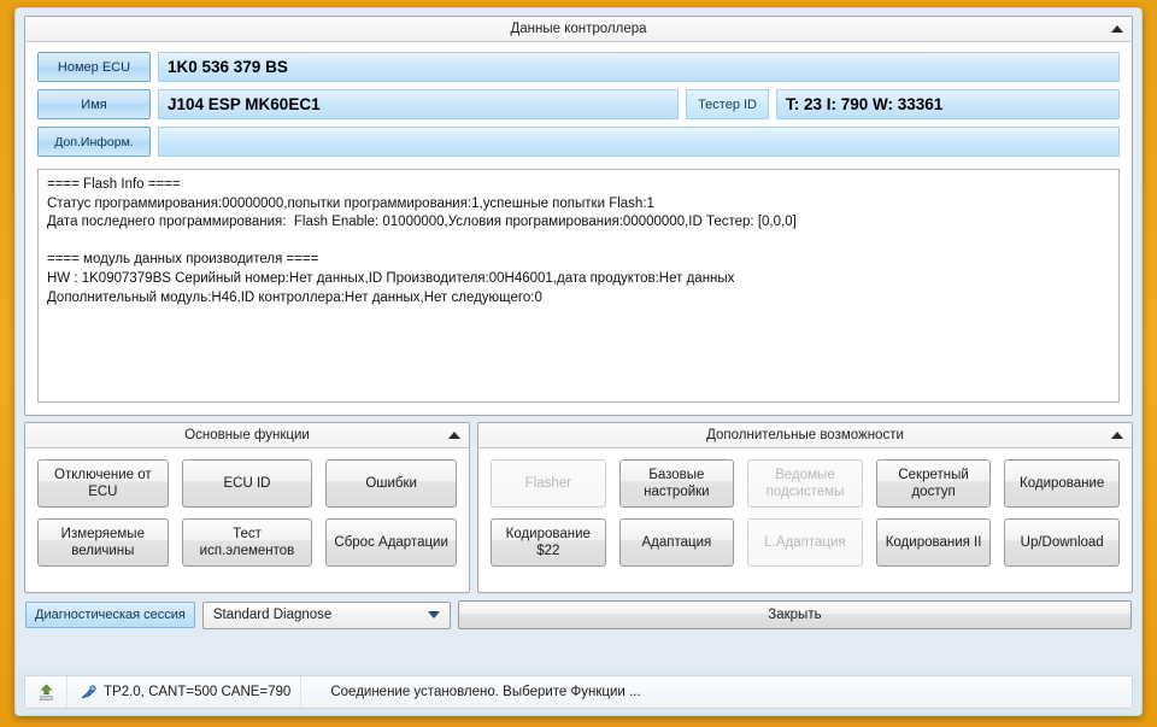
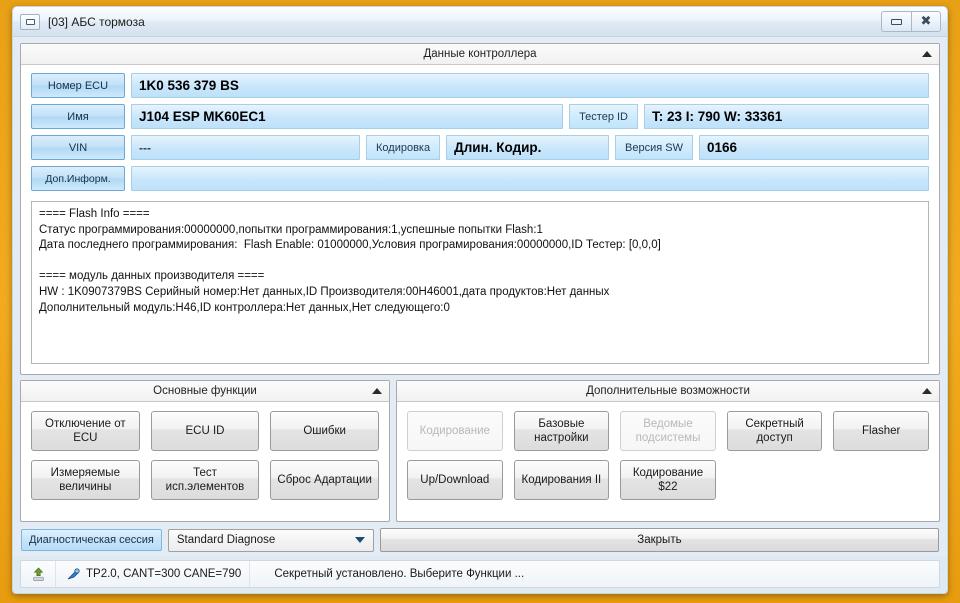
+ [03] АБС тормоза
+ ✖
  Данные контроллера
  Номер ECU
  1K0 536 379 BS
  Имя
  J104 ESP MK60EC1
  Тестер ID
  T: 23 I: 790 W: 33361
+ VIN
+ ---
+ Кодировка
+ Длин. Кодир.
+ Версия SW
+ 0166
  Доп.Информ.
  ==== Flash Info ====
  Статус программирования:00000000,попытки программирования:1,успешные попытки Flash:1
  Дата последнего программирования: Flash Enable: 01000000,Условия програмирования:00000000,ID Тестер: [0,0,0]
  ==== модуль данных производителя ====
  HW : 1K0907379BS Серийный номер:Нет данных,ID Производителя:00H46001,дата продуктов:Нет данных
  Дополнительный модуль:H46,ID контроллера:Нет данных,Нет следующего:0
  Основные функции
  Отключение от ECU
  ECU ID
  Ошибки
  Измеряемые величины
  Тест исп.элементов
  Сброс Адартации
  Дополнительные возможности
- Flasher
+ Кодирование
  Базовые настройки
  Ведомые подсистемы
  Секретный доступ
- Кодирование
+ Flasher
- Кодирование $22
+ Up/Download
- Адаптация
- L.Адаптация
  Кодирования II
- Up/Download
+ Кодирование $22
  Диагностическая сессия
  Standard Diagnose
  Закрыть
- TP2.0, CANT=500 CANE=790
+ TP2.0, CANT=300 CANE=790
- Соединение установлено. Выберите Функции ...
+ Секретный установлено. Выберите Функции ...
